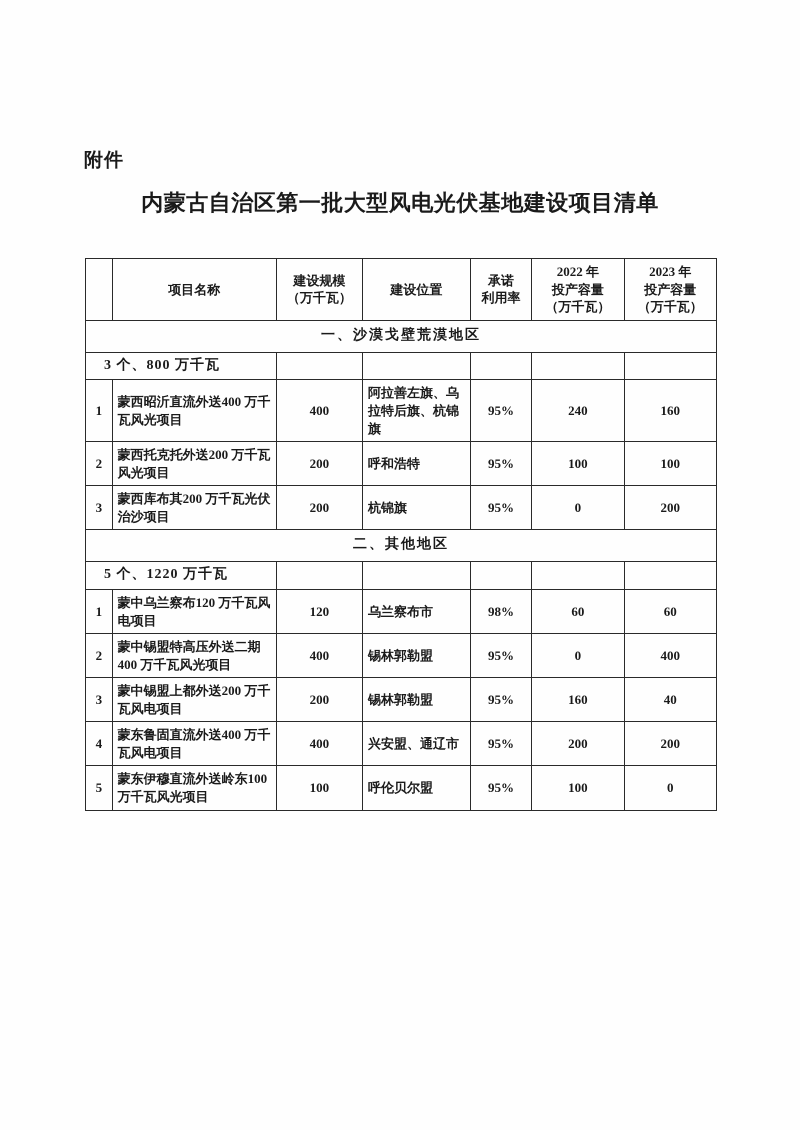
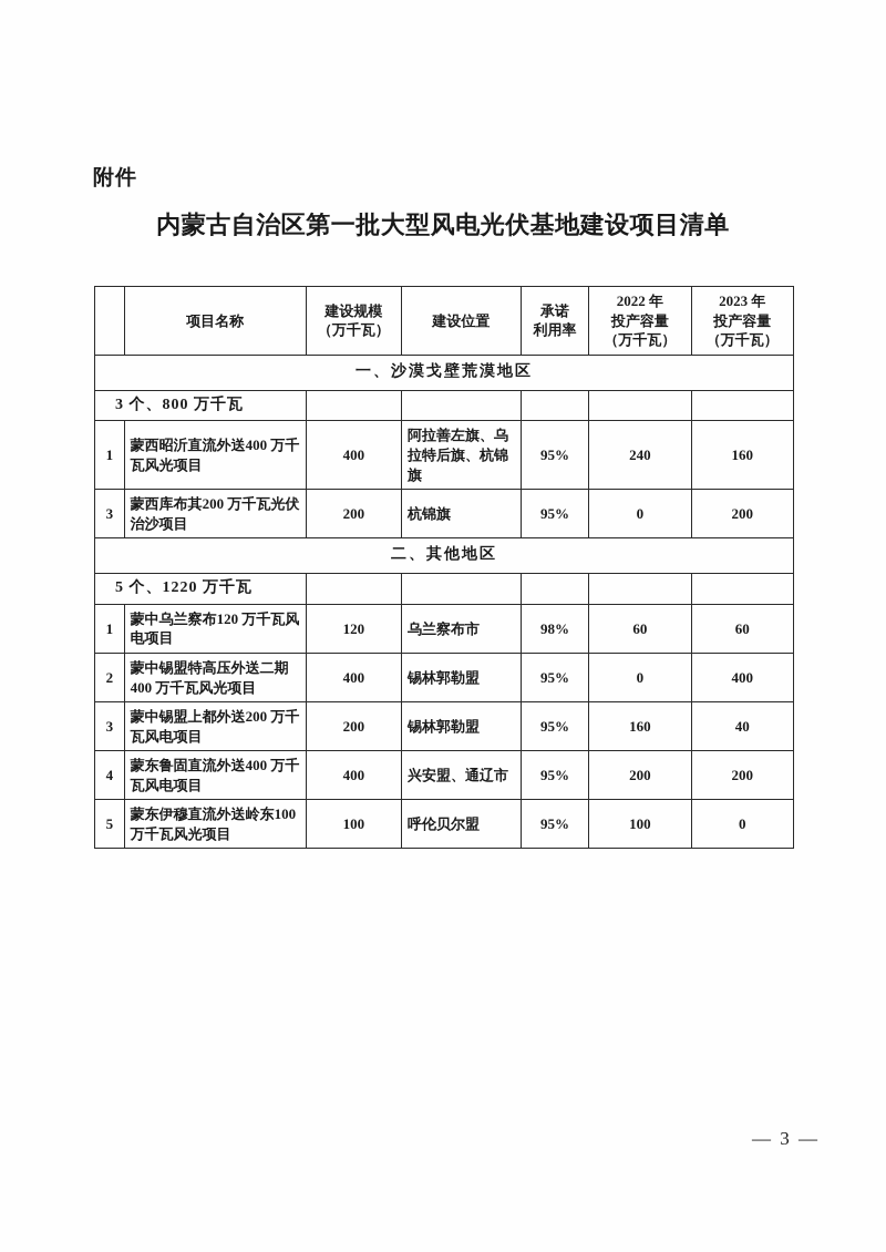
  附件
  内蒙古自治区第一批大型风电光伏基地建设项目清单
  	项目名称	建设规模 （万千瓦）	建设位置	承诺 利用率	2022 年 投产容量 （万千瓦）	2023 年 投产容量 （万千瓦）
  一、沙漠戈壁荒漠地区
  3 个、800 万千瓦
  1	蒙西昭沂直流外送400 万千瓦风光项目	400	阿拉善左旗、乌拉特后旗、杭锦旗	95%	240	160
- 2	蒙西托克托外送200 万千瓦风光项目	200	呼和浩特	95%	100	100
  3	蒙西库布其200 万千瓦光伏治沙项目	200	杭锦旗	95%	0	200
  二、其他地区
  5 个、1220 万千瓦
  1	蒙中乌兰察布120 万千瓦风电项目	120	乌兰察布市	98%	60	60
  2	蒙中锡盟特高压外送二期400 万千瓦风光项目	400	锡林郭勒盟	95%	0	400
  3	蒙中锡盟上都外送200 万千瓦风电项目	200	锡林郭勒盟	95%	160	40
  4	蒙东鲁固直流外送400 万千瓦风电项目	400	兴安盟、通辽市	95%	200	200
  5	蒙东伊穆直流外送岭东100 万千瓦风光项目	100	呼伦贝尔盟	95%	100	0
+ — 3 —
